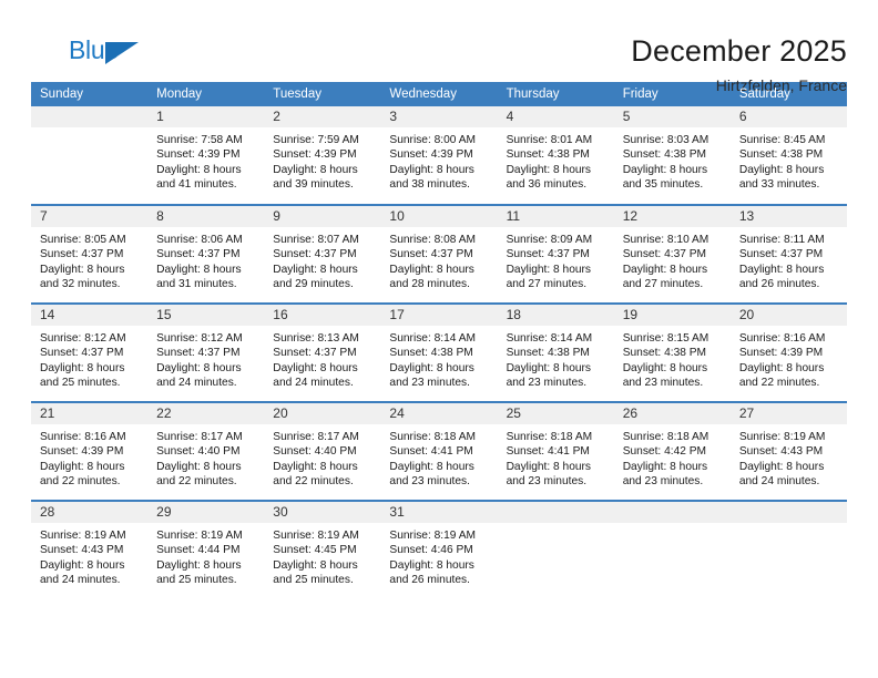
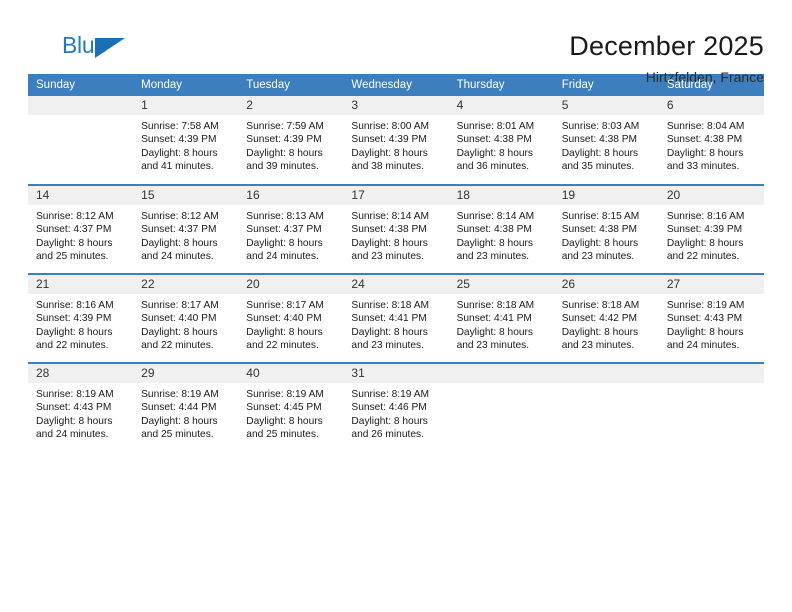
  Blue
  December 2025
  Hirtzfelden, France
  Sunday	Monday	Tuesday	Wednesday	Thursday	Friday	Saturday
- 	1Sunrise: 7:58 AMSunset: 4:39 PMDaylight: 8 hoursand 41 minutes.	2Sunrise: 7:59 AMSunset: 4:39 PMDaylight: 8 hoursand 39 minutes.	3Sunrise: 8:00 AMSunset: 4:39 PMDaylight: 8 hoursand 38 minutes.	4Sunrise: 8:01 AMSunset: 4:38 PMDaylight: 8 hoursand 36 minutes.	5Sunrise: 8:03 AMSunset: 4:38 PMDaylight: 8 hoursand 35 minutes.	6Sunrise: 8:45 AMSunset: 4:38 PMDaylight: 8 hoursand 33 minutes.
+ 	1Sunrise: 7:58 AMSunset: 4:39 PMDaylight: 8 hoursand 41 minutes.	2Sunrise: 7:59 AMSunset: 4:39 PMDaylight: 8 hoursand 39 minutes.	3Sunrise: 8:00 AMSunset: 4:39 PMDaylight: 8 hoursand 38 minutes.	4Sunrise: 8:01 AMSunset: 4:38 PMDaylight: 8 hoursand 36 minutes.	5Sunrise: 8:03 AMSunset: 4:38 PMDaylight: 8 hoursand 35 minutes.	6Sunrise: 8:04 AMSunset: 4:38 PMDaylight: 8 hoursand 33 minutes.
- 7Sunrise: 8:05 AMSunset: 4:37 PMDaylight: 8 hoursand 32 minutes.	8Sunrise: 8:06 AMSunset: 4:37 PMDaylight: 8 hoursand 31 minutes.	9Sunrise: 8:07 AMSunset: 4:37 PMDaylight: 8 hoursand 29 minutes.	10Sunrise: 8:08 AMSunset: 4:37 PMDaylight: 8 hoursand 28 minutes.	11Sunrise: 8:09 AMSunset: 4:37 PMDaylight: 8 hoursand 27 minutes.	12Sunrise: 8:10 AMSunset: 4:37 PMDaylight: 8 hoursand 27 minutes.	13Sunrise: 8:11 AMSunset: 4:37 PMDaylight: 8 hoursand 26 minutes.
  14Sunrise: 8:12 AMSunset: 4:37 PMDaylight: 8 hoursand 25 minutes.	15Sunrise: 8:12 AMSunset: 4:37 PMDaylight: 8 hoursand 24 minutes.	16Sunrise: 8:13 AMSunset: 4:37 PMDaylight: 8 hoursand 24 minutes.	17Sunrise: 8:14 AMSunset: 4:38 PMDaylight: 8 hoursand 23 minutes.	18Sunrise: 8:14 AMSunset: 4:38 PMDaylight: 8 hoursand 23 minutes.	19Sunrise: 8:15 AMSunset: 4:38 PMDaylight: 8 hoursand 23 minutes.	20Sunrise: 8:16 AMSunset: 4:39 PMDaylight: 8 hoursand 22 minutes.
  21Sunrise: 8:16 AMSunset: 4:39 PMDaylight: 8 hoursand 22 minutes.	22Sunrise: 8:17 AMSunset: 4:40 PMDaylight: 8 hoursand 22 minutes.	20Sunrise: 8:17 AMSunset: 4:40 PMDaylight: 8 hoursand 22 minutes.	24Sunrise: 8:18 AMSunset: 4:41 PMDaylight: 8 hoursand 23 minutes.	25Sunrise: 8:18 AMSunset: 4:41 PMDaylight: 8 hoursand 23 minutes.	26Sunrise: 8:18 AMSunset: 4:42 PMDaylight: 8 hoursand 23 minutes.	27Sunrise: 8:19 AMSunset: 4:43 PMDaylight: 8 hoursand 24 minutes.
- 28Sunrise: 8:19 AMSunset: 4:43 PMDaylight: 8 hoursand 24 minutes.	29Sunrise: 8:19 AMSunset: 4:44 PMDaylight: 8 hoursand 25 minutes.	30Sunrise: 8:19 AMSunset: 4:45 PMDaylight: 8 hoursand 25 minutes.	31Sunrise: 8:19 AMSunset: 4:46 PMDaylight: 8 hoursand 26 minutes.
+ 28Sunrise: 8:19 AMSunset: 4:43 PMDaylight: 8 hoursand 24 minutes.	29Sunrise: 8:19 AMSunset: 4:44 PMDaylight: 8 hoursand 25 minutes.	40Sunrise: 8:19 AMSunset: 4:45 PMDaylight: 8 hoursand 25 minutes.	31Sunrise: 8:19 AMSunset: 4:46 PMDaylight: 8 hoursand 26 minutes.
